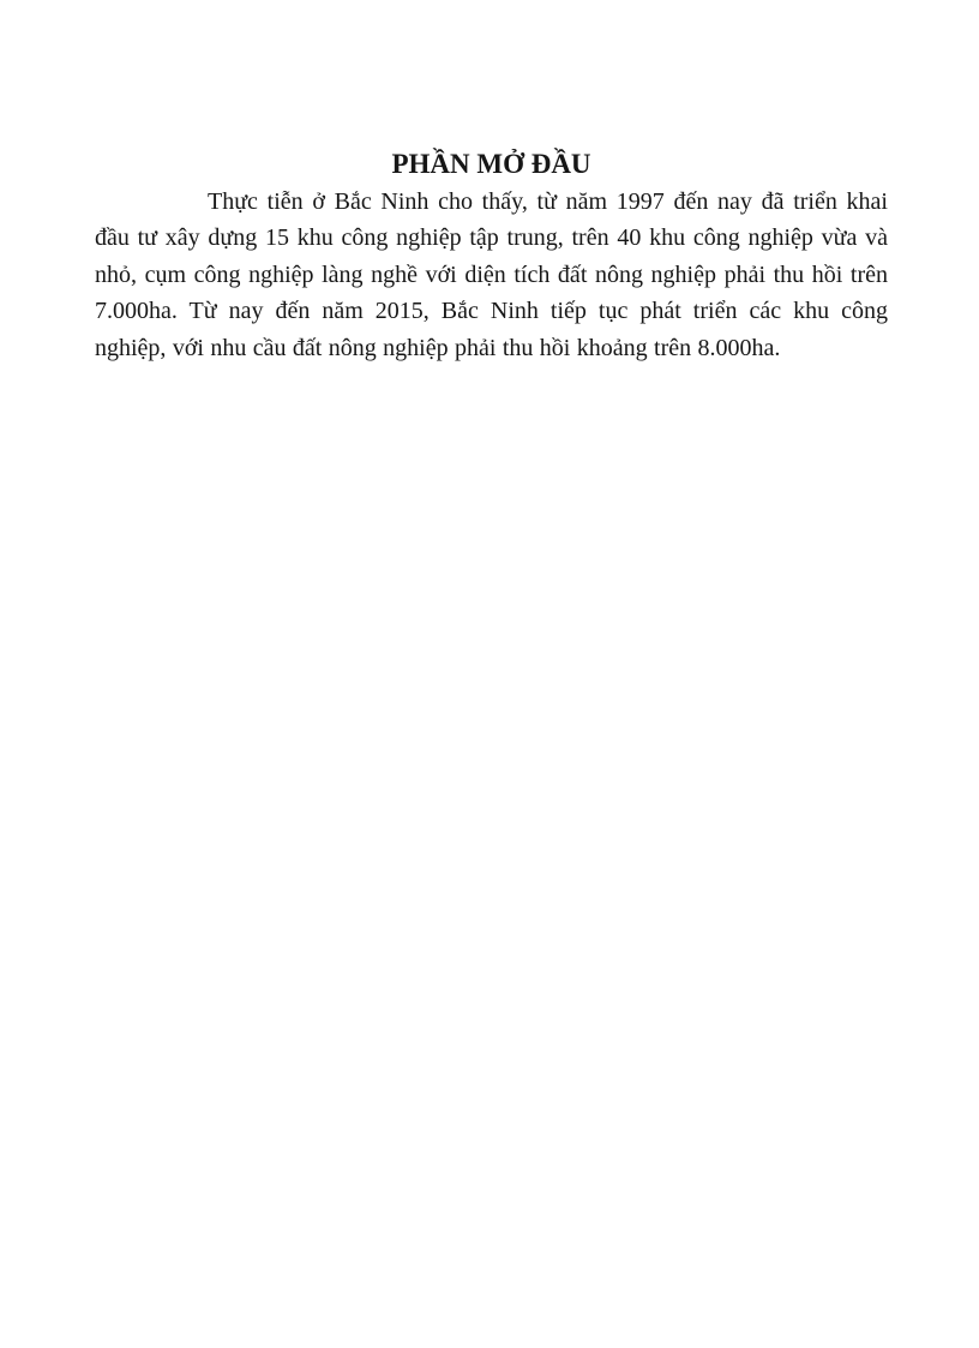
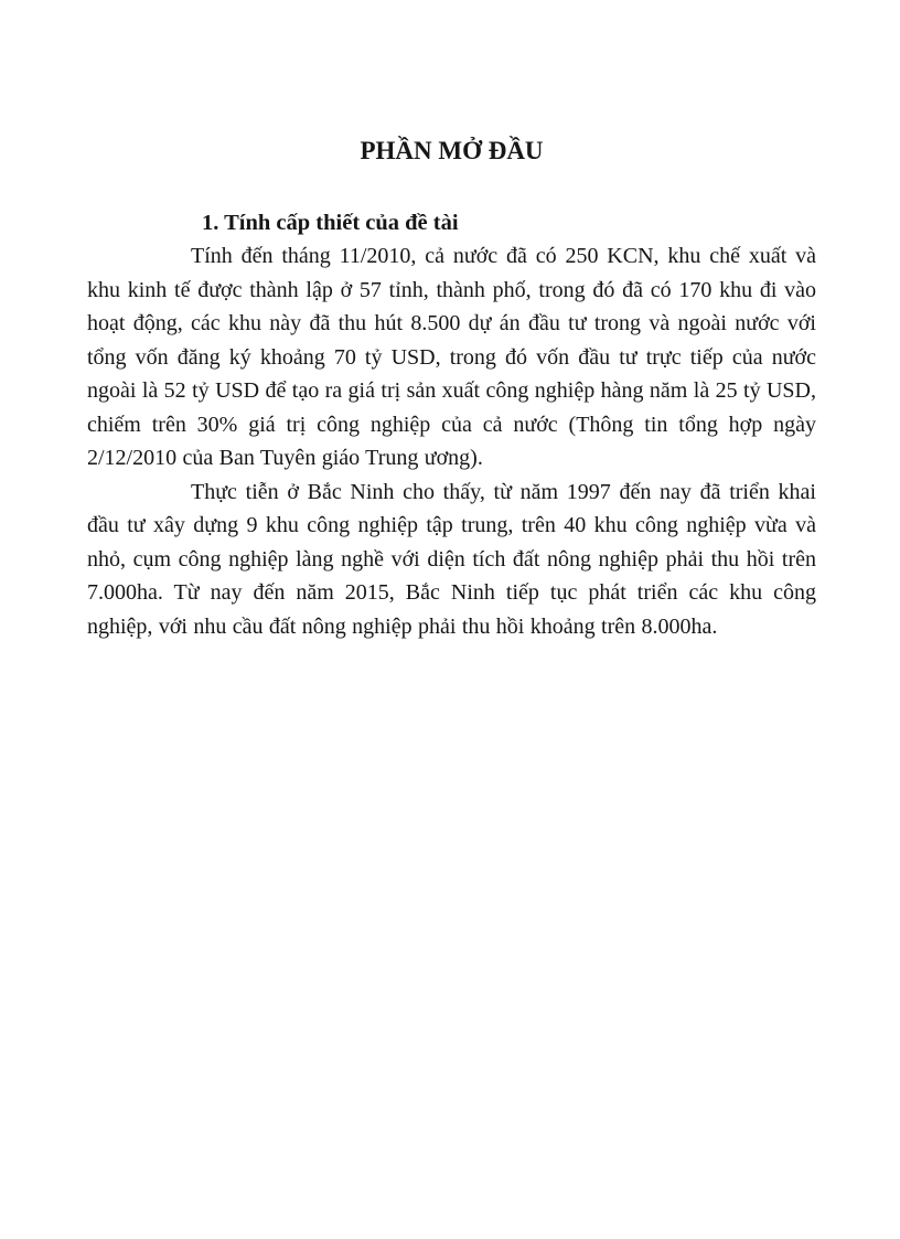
  PHẦN MỞ ĐẦU
+ 1. Tính cấp thiết của đề tài
+ Tính đến tháng 11/2010, cả nước đã có 250 KCN, khu chế xuất và khu kinh tế được thành lập ở 57 tỉnh, thành phố, trong đó đã có 170 khu đi vào hoạt động, các khu này đã thu hút 8.500 dự án đầu tư trong và ngoài nước với tổng vốn đăng ký khoảng 70 tỷ USD, trong đó vốn đầu tư trực tiếp của nước ngoài là 52 tỷ USD để tạo ra giá trị sản xuất công nghiệp hàng năm là 25 tỷ USD, chiếm trên 30% giá trị công nghiệp của cả nước (Thông tin tổng hợp ngày 2/12/2010 của Ban Tuyên giáo Trung ương).
- Thực tiễn ở Bắc Ninh cho thấy, từ năm 1997 đến nay đã triển khai đầu tư xây dựng 15 khu công nghiệp tập trung, trên 40 khu công nghiệp vừa và nhỏ, cụm công nghiệp làng nghề với diện tích đất nông nghiệp phải thu hồi trên 7.000ha. Từ nay đến năm 2015, Bắc Ninh tiếp tục phát triển các khu công nghiệp, với nhu cầu đất nông nghiệp phải thu hồi khoảng trên 8.000ha.
+ Thực tiễn ở Bắc Ninh cho thấy, từ năm 1997 đến nay đã triển khai đầu tư xây dựng 9 khu công nghiệp tập trung, trên 40 khu công nghiệp vừa và nhỏ, cụm công nghiệp làng nghề với diện tích đất nông nghiệp phải thu hồi trên 7.000ha. Từ nay đến năm 2015, Bắc Ninh tiếp tục phát triển các khu công nghiệp, với nhu cầu đất nông nghiệp phải thu hồi khoảng trên 8.000ha.
